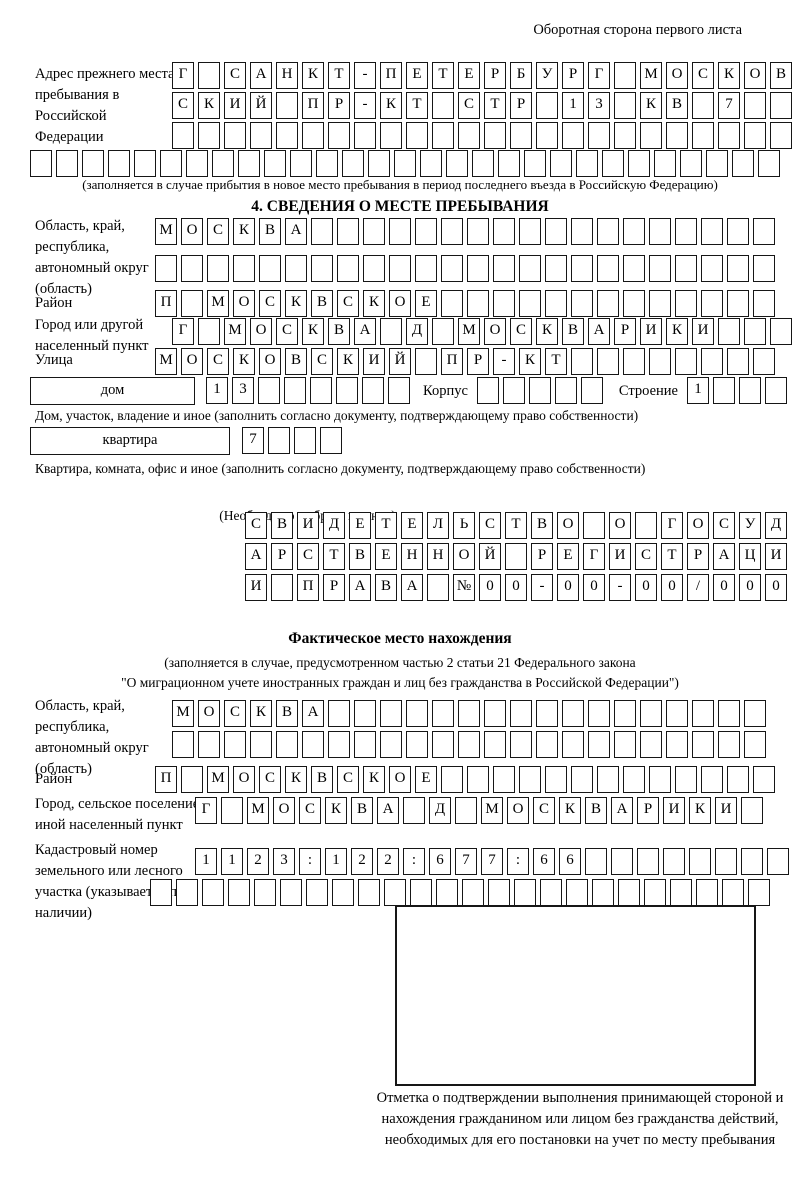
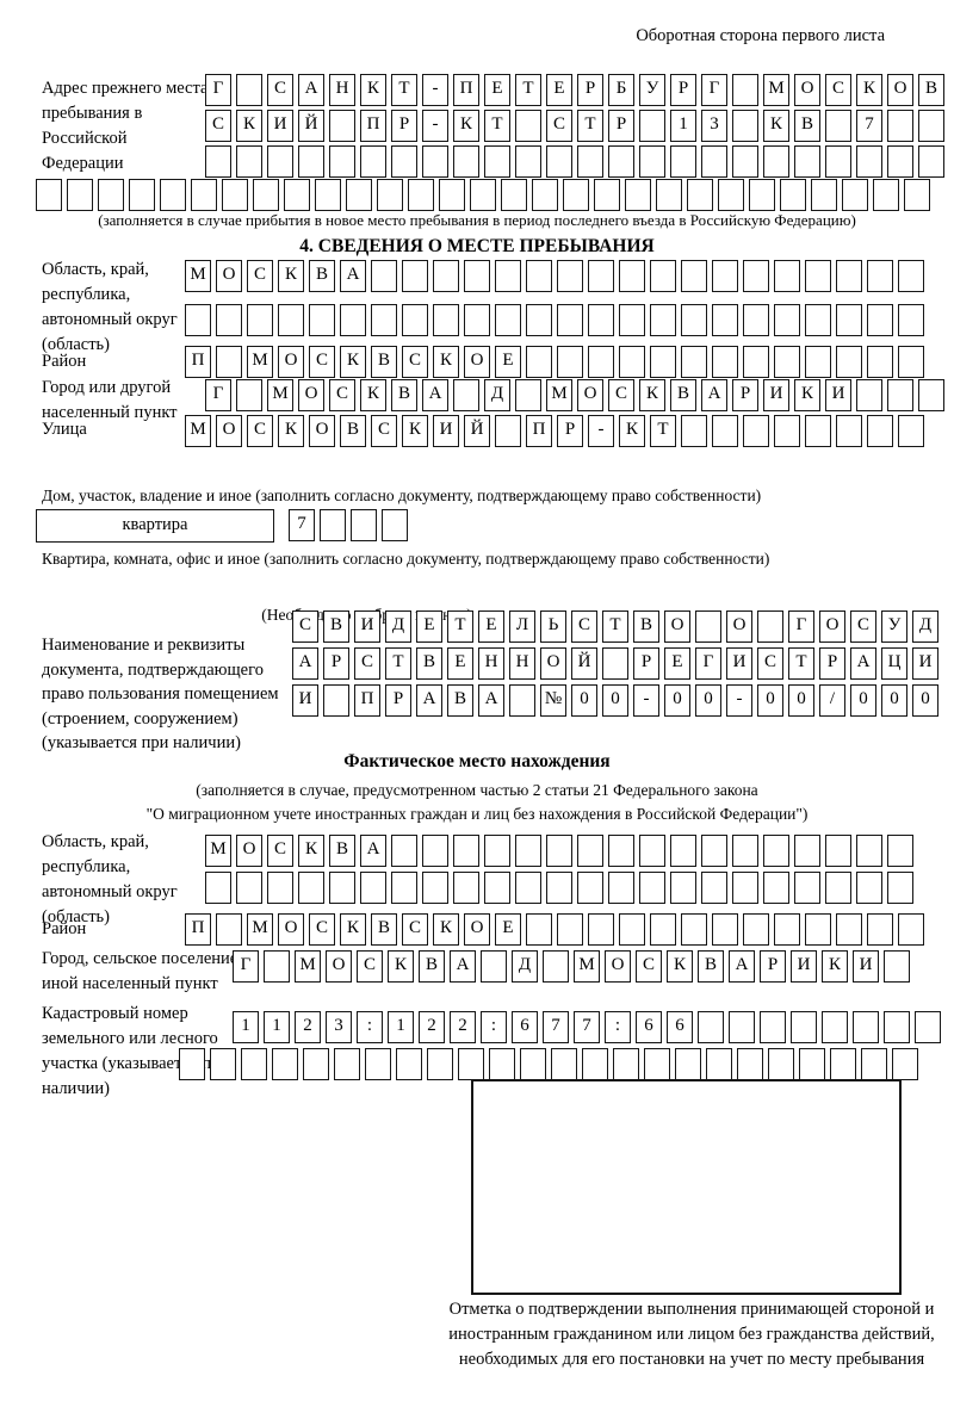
  Оборотная сторона первого листа
  Адрес прежнего мест пребывания в Российской Федерации
  Г С А Н К Т - П Е Т Е Р Б У Р Г М О С К О В
  С К И Й П Р - К Т С Т Р 1 3 К В 7
  (заполняется в случае прибытия в новое место пребывания в период последнего въезда в Российскую Федерацию)
  4. СВЕДЕНИЯ О МЕСТЕ ПРЕБЫВАНИЯ
  Область, край, республика, автономный округ (область)
  М О С К В А
  Район
  П М О С К В С К О Е
  Город или другой населенный пункт
  Г М О С К В А Д М О С К В А Р И К И
  Улица
  М О С К О В С К И Й П Р - К Т
- дом 1 3 Корпус Строение 1
  Дом, участок, владение и иное (заполнить согласно документу, подтверждающему право собственности)
  квартира 7
  Квартира, комната, офис и иное (заполнить согласно документу, подтверждающему право собственности)
+ Наименование и реквизиты документа, подтверждающего право пользования помещением (строением, сооружением) (указывается при наличии)
  С В И Д Е Т Е Л Ь С Т В О О Г О С У Д
  А Р С Т В Е Н Н О Й Р Е Г И С Т Р А Ц И
  И П Р А В А № 0 0 - 0 0 - 0 0 / 0 0 0
  Фактическое место нахождения
  (заполняется в случае, предусмотренном частью 2 статьи 21 Федерального закона
- "О миграционном учете иностранных граждан и лиц без гражданства в Российской Федерации")
+ "О миграционном учете иностранных граждан и лиц без нахождения в Российской Федерации")
  Область, край, республика, автономный округ (область)
  М О С К В А
  Район
  П М О С К В С К О Е
  Город, сельское поселени иной населенный пункт
  Г М О С К В А Д М О С К В А Р И К И
  Кадастровый номер земельного или лесного участка (указывае п наличии)
  1 1 2 3 : 1 2 2 : 6 7 7 : 6 6
- Отметка о подтверждении выполнения принимающей стороной и нахождения гражданином или лицом без гражданства действий, необходимых для его постановки на учет по месту пребывания
+ Отметка о подтверждении выполнения принимающей стороной и иностранным гражданином или лицом без гражданства действий, необходимых для его постановки на учет по месту пребывания
